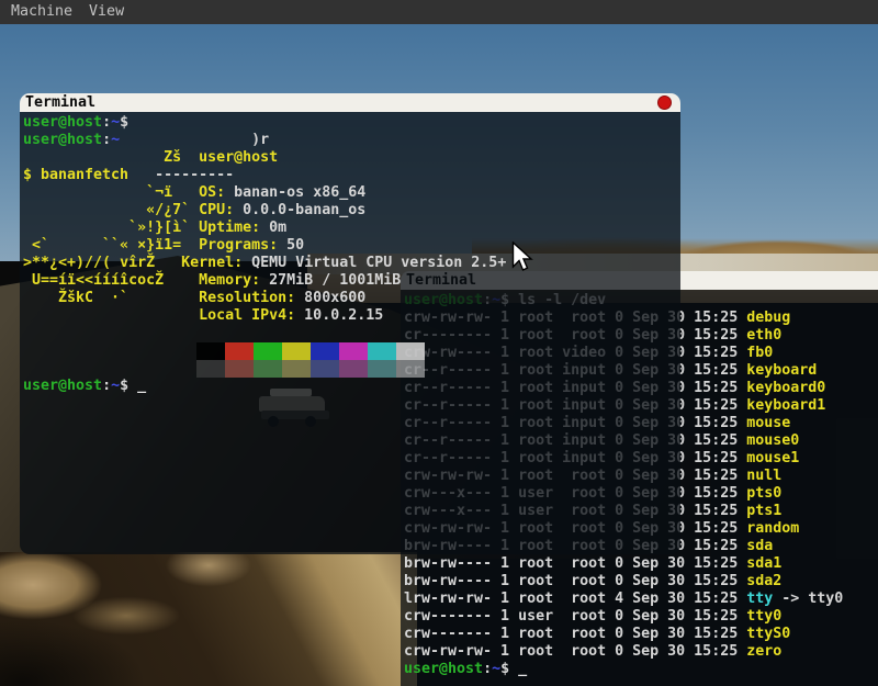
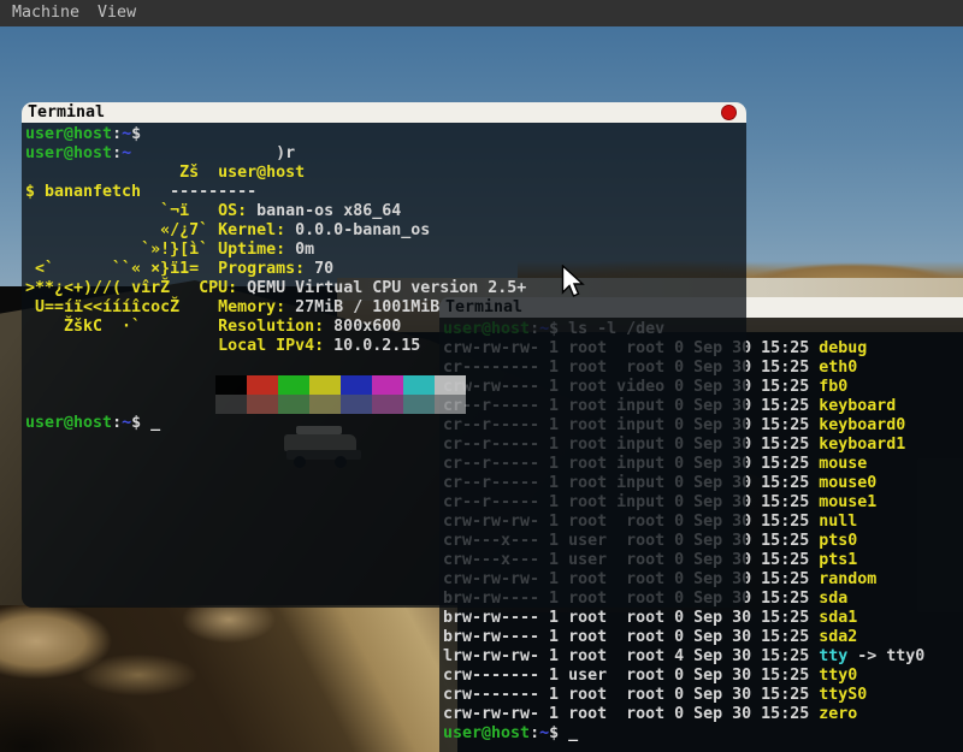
  Machine
  View
  Terminal
  user@host:~$ ls -l /dev
  crw-rw-rw- 1 root root 0 Sep 30 15:25 debug
  cr-------- 1 root root 0 Sep 30 15:25 eth0
  crw-rw---- 1 root video 0 Sep 30 15:25 fb0
  cr--r----- 1 root input 0 Sep 30 15:25 keyboard
  cr--r----- 1 root input 0 Sep 30 15:25 keyboard0
  cr--r----- 1 root input 0 Sep 30 15:25 keyboard1
  cr--r----- 1 root input 0 Sep 30 15:25 mouse
  cr--r----- 1 root input 0 Sep 30 15:25 mouse0
  cr--r----- 1 root input 0 Sep 30 15:25 mouse1
  crw-rw-rw- 1 root root 0 Sep 30 15:25 null
  crw---x--- 1 user root 0 Sep 30 15:25 pts0
  crw---x--- 1 user root 0 Sep 30 15:25 pts1
  crw-rw-rw- 1 root root 0 Sep 30 15:25 random
  brw-rw---- 1 root root 0 Sep 30 15:25 sda
  brw-rw---- 1 root root 0 Sep 30 15:25 sda1
  brw-rw---- 1 root root 0 Sep 30 15:25 sda2
  lrw-rw-rw- 1 root root 4 Sep 30 15:25 tty -> tty0
  crw------- 1 user root 0 Sep 30 15:25 tty0
  crw------- 1 root root 0 Sep 30 15:25 ttyS0
  crw-rw-rw- 1 root root 0 Sep 30 15:25 zero
  user@host:~$ _
  Terminal
  user@host:~$
  user@host:~ )r
  Zš user@host
  $ bananfetch ---------
  `¬ï OS: banan-os x86_64
- «/¿7` CPU: 0.0.0-banan_os
+ «/¿7` Kernel: 0.0.0-banan_os
  `»!}[ì` Uptime: 0m
- <` ``« ×}ï1= Programs: 50
+ <` ``« ×}ï1= Programs: 70
- >**¿<+)//( vîrŽ Kernel: QEMU Virtual CPU version 2.5+
+ >**¿<+)//( vîrŽ CPU: QEMU Virtual CPU version 2.5+
  U==íï<<íííîcocŽ Memory: 27MiB / 1001MiB
  ŽškC ·` Resolution: 800x600
  Local IPv4: 10.0.2.15
  user@host:~$ _
